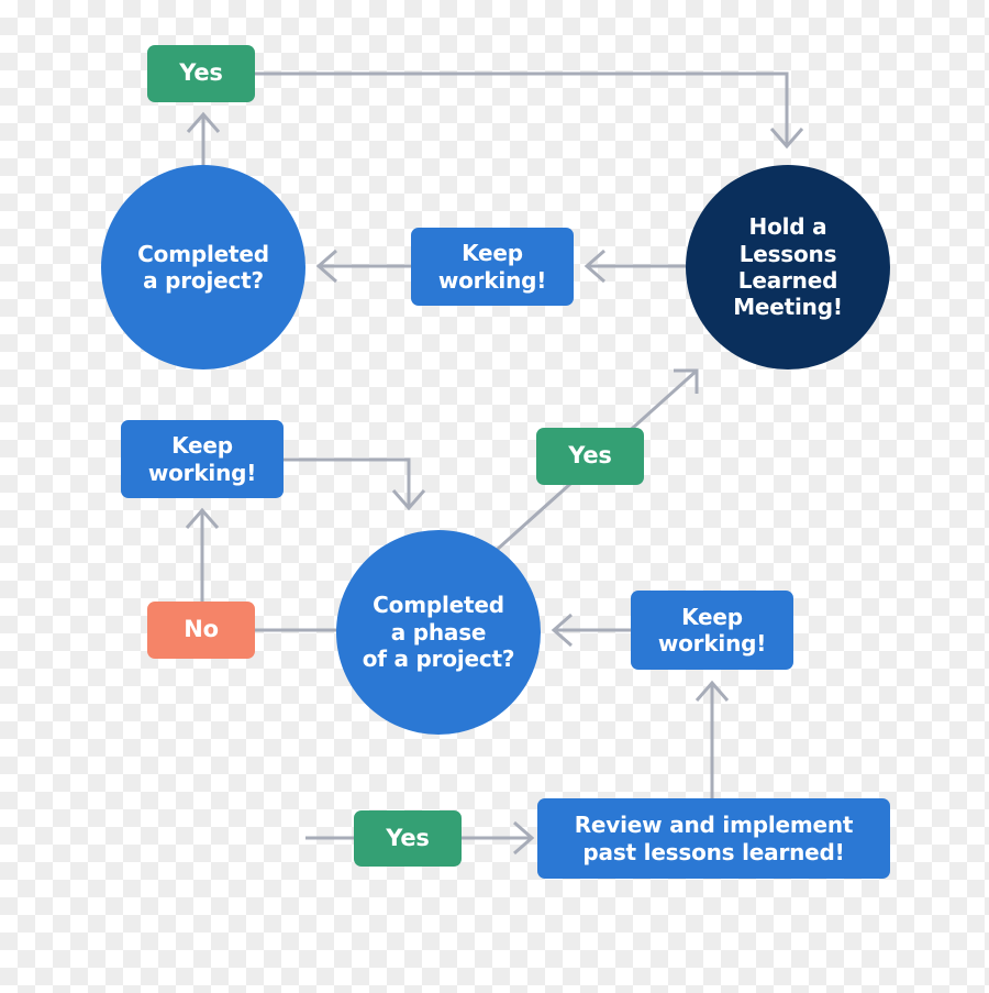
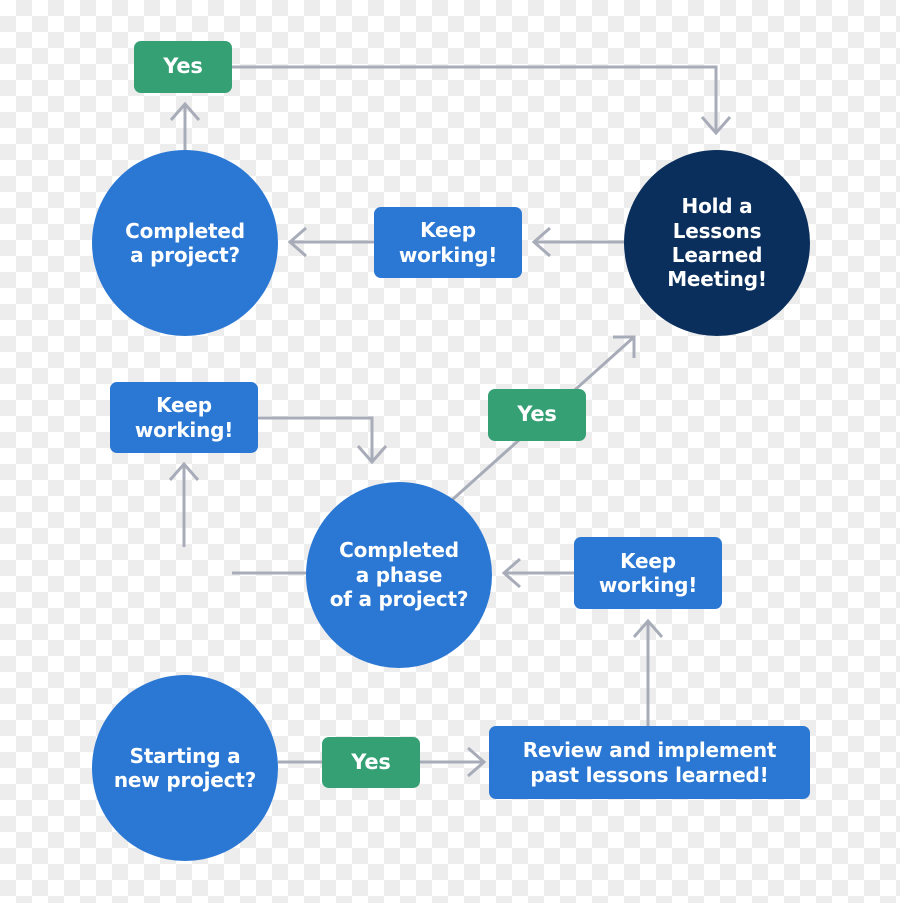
  Yes
  Completed
  a project?
  Keep
  working!
  Hold a
  Lessons
  Learned
  Meeting!
  Keep
  working!
  Yes
- No
  Completed
  a phase
  of a project?
  Keep
  working!
+ Starting a
+ new project?
  Yes
  Review and implement
  past lessons learned!
